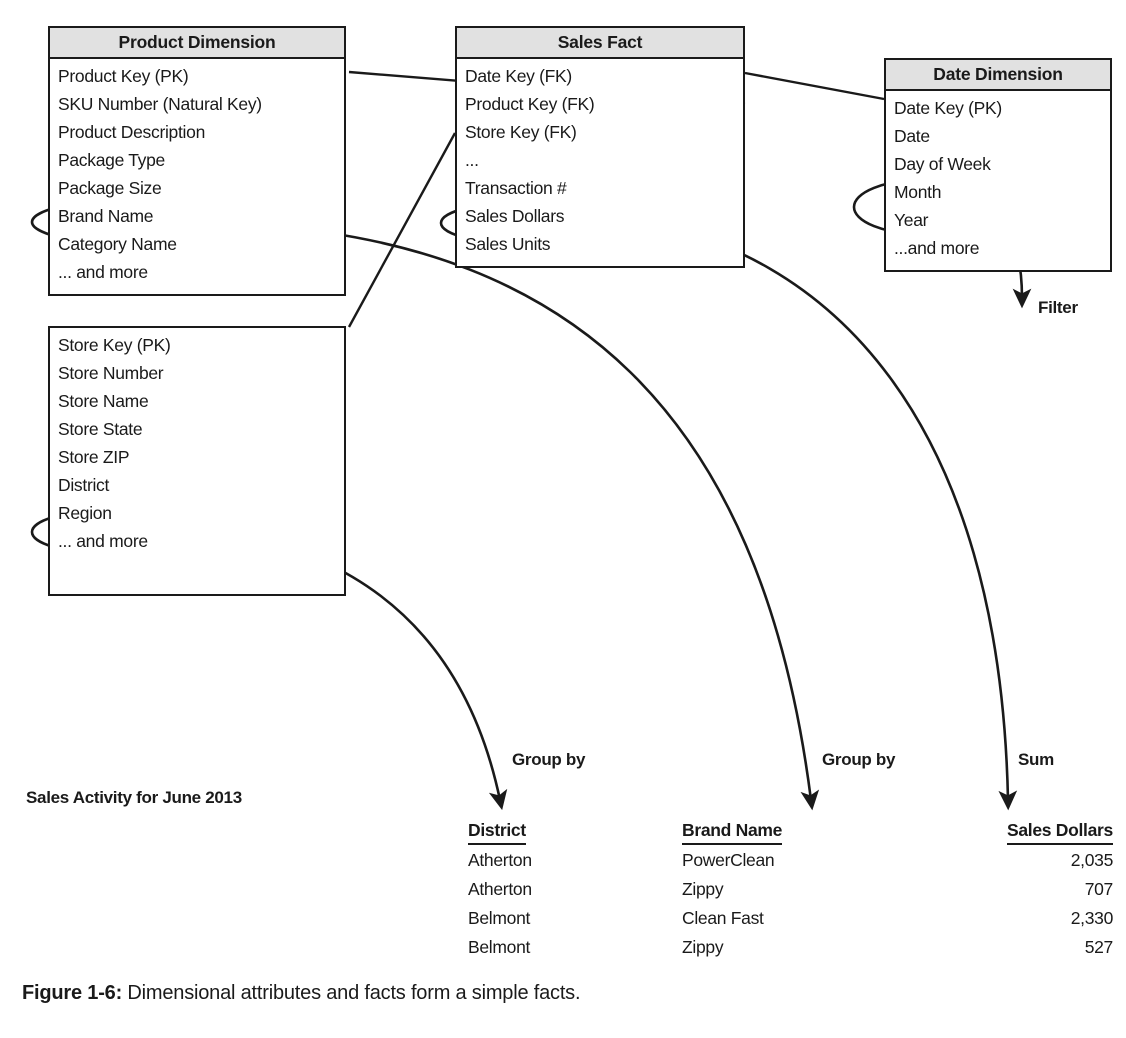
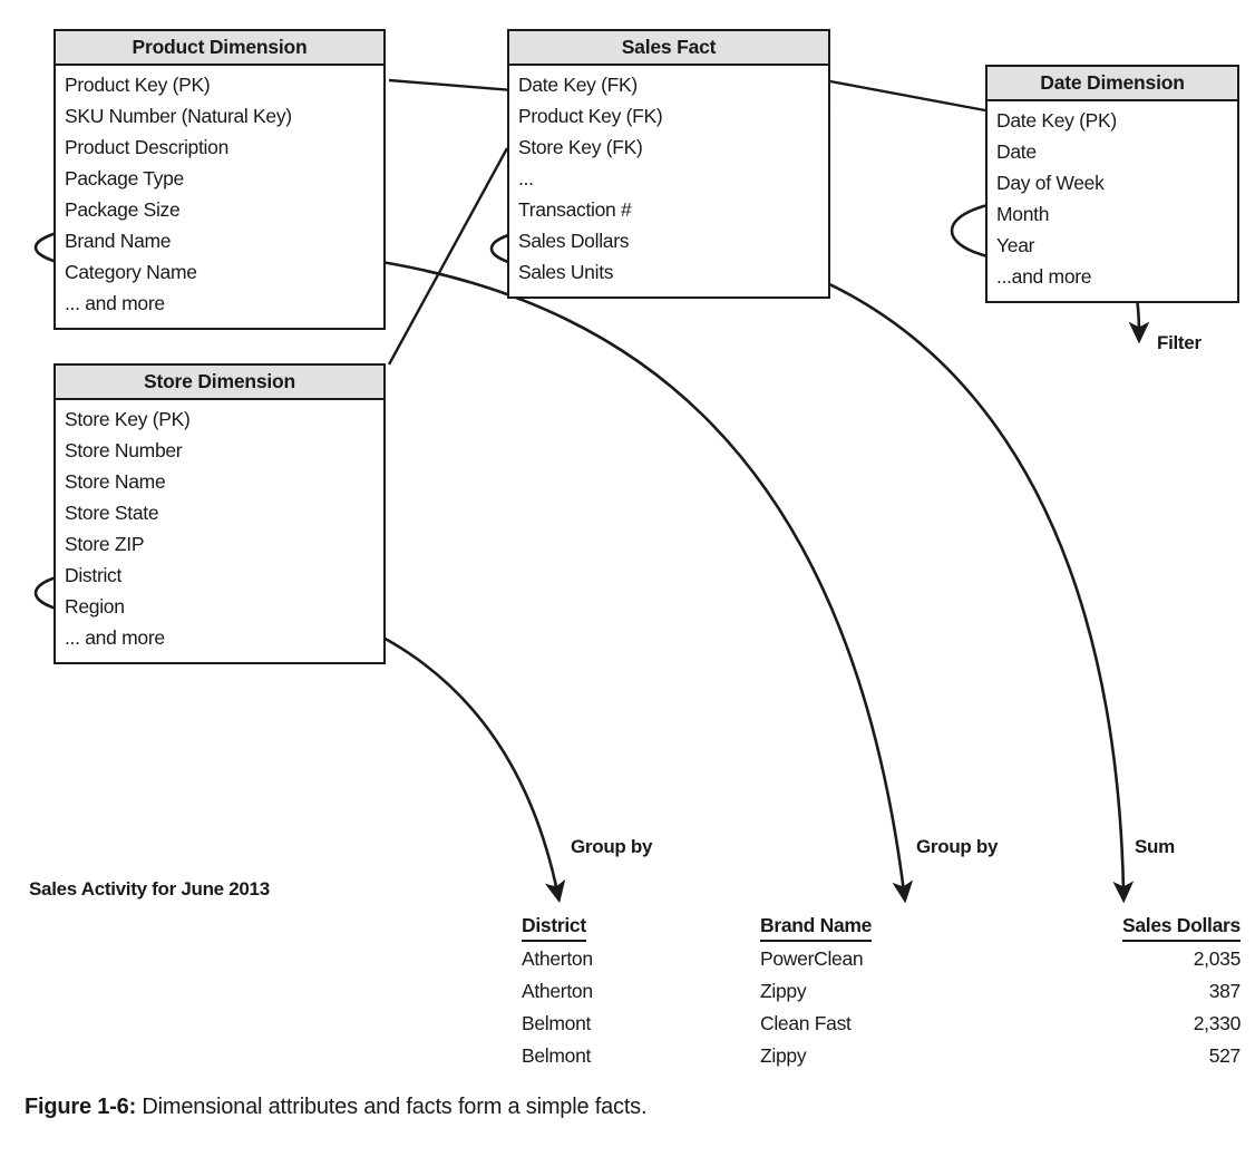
  Product Dimension
  Product Key (PK)
  SKU Number (Natural Key)
  Product Description
  Package Type
  Package Size
  Brand Name
  Category Name
  ... and more
  Sales Fact
  Date Key (FK)
  Product Key (FK)
  Store Key (FK)
  ...
  Transaction #
  Sales Dollars
  Sales Units
  Date Dimension
  Date Key (PK)
  Date
  Day of Week
  Month
  Year
  ...and more
+ Store Dimension
  Store Key (PK)
  Store Number
  Store Name
  Store State
  Store ZIP
  District
  Region
  ... and more
  Filter
  Group by
  Group by
  Sum
  Sales Activity for June 2013
  District	Brand Name	Sales Dollars
  Atherton	PowerClean	2,035
- Atherton	Zippy	707
+ Atherton	Zippy	387
  Belmont	Clean Fast	2,330
  Belmont	Zippy	527
  Figure 1-6: Dimensional attributes and facts form a simple facts.
